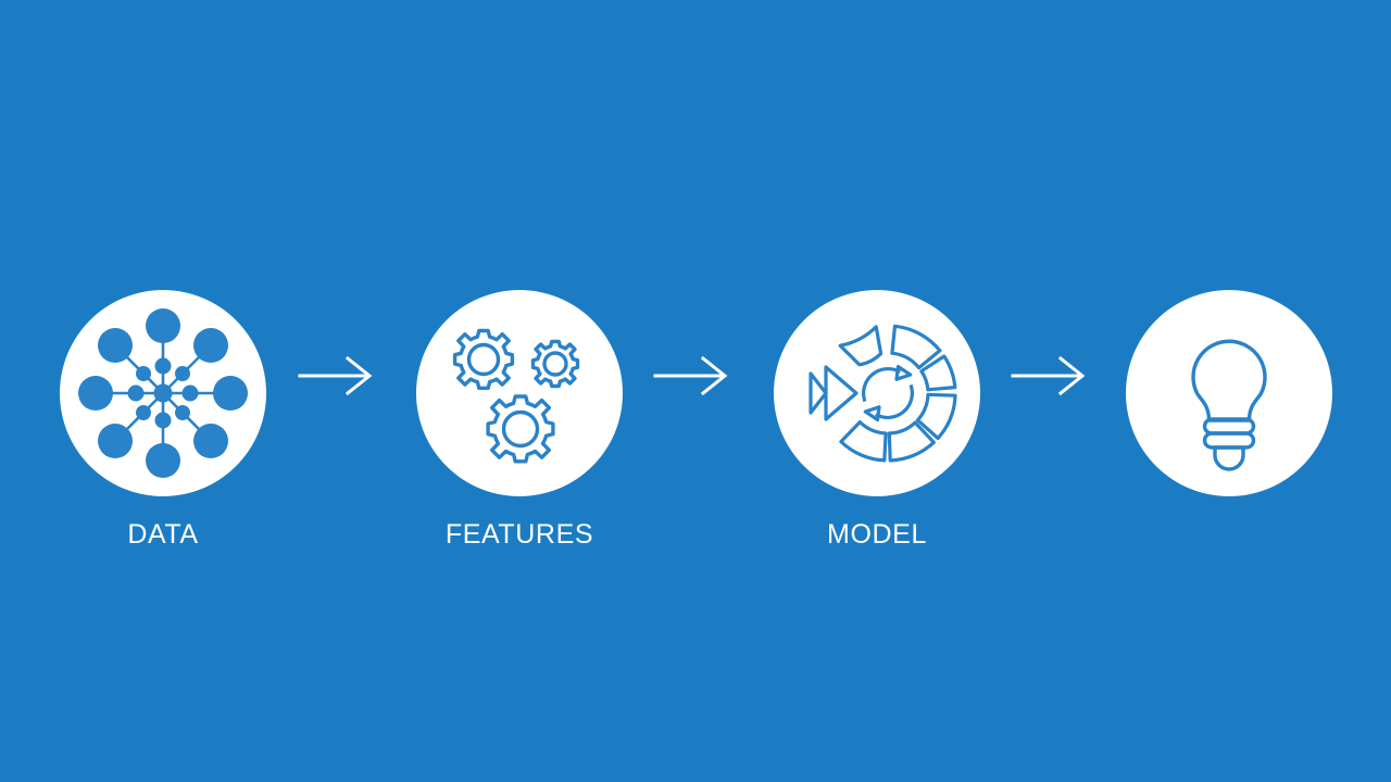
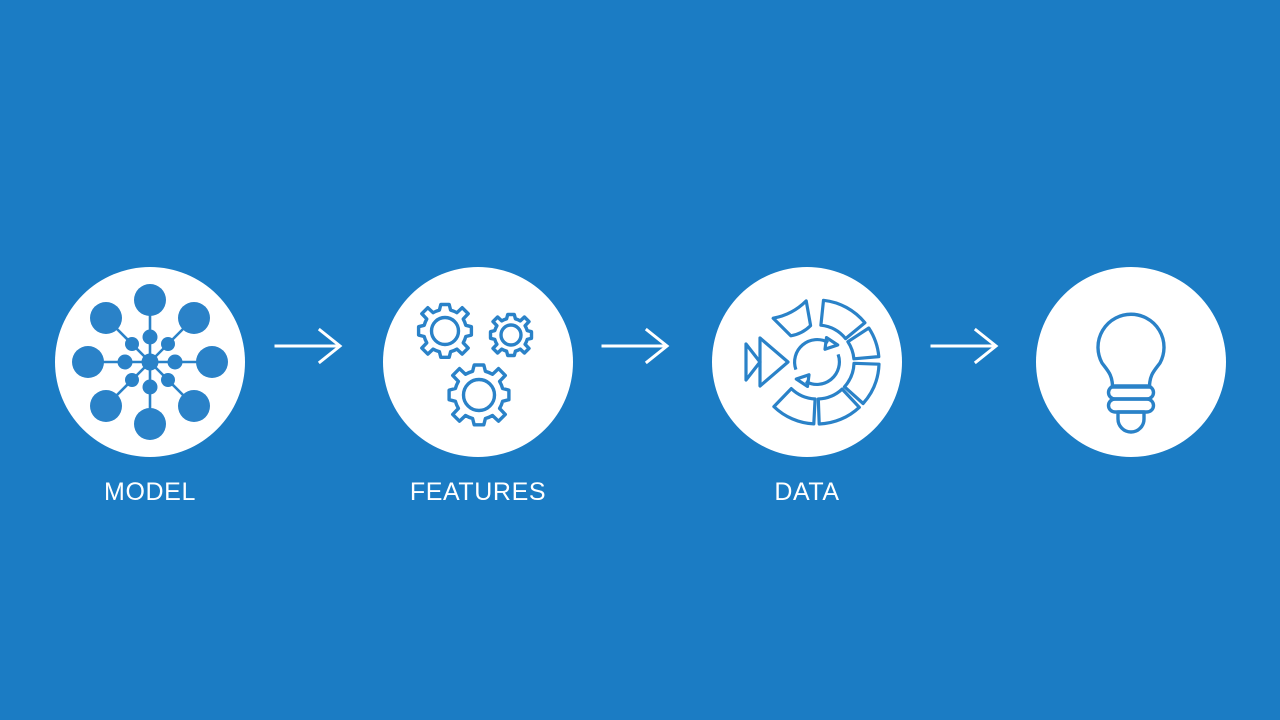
- DATA
+ MODEL
  FEATURES
- MODEL
+ DATA
